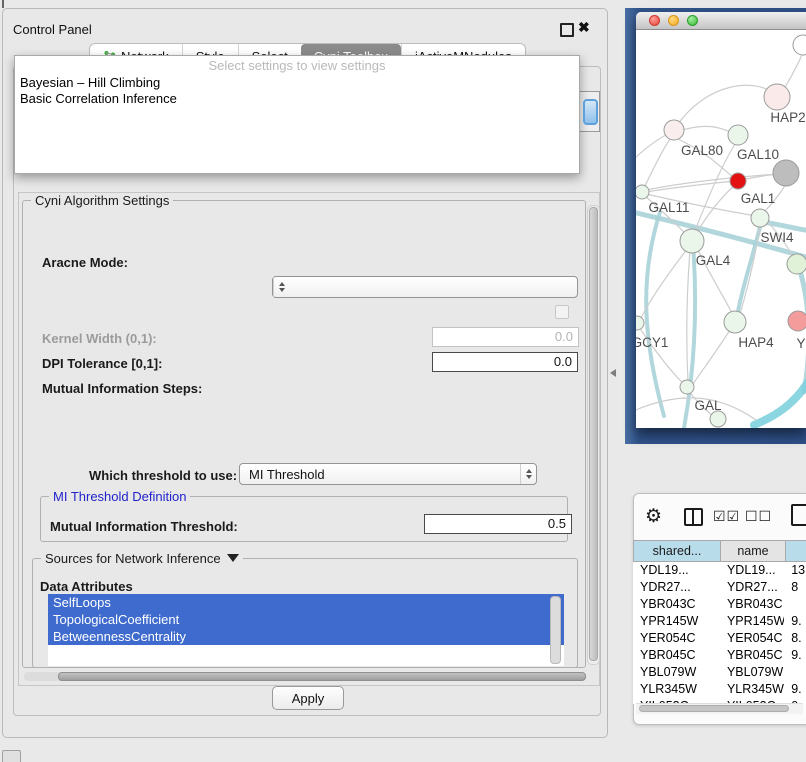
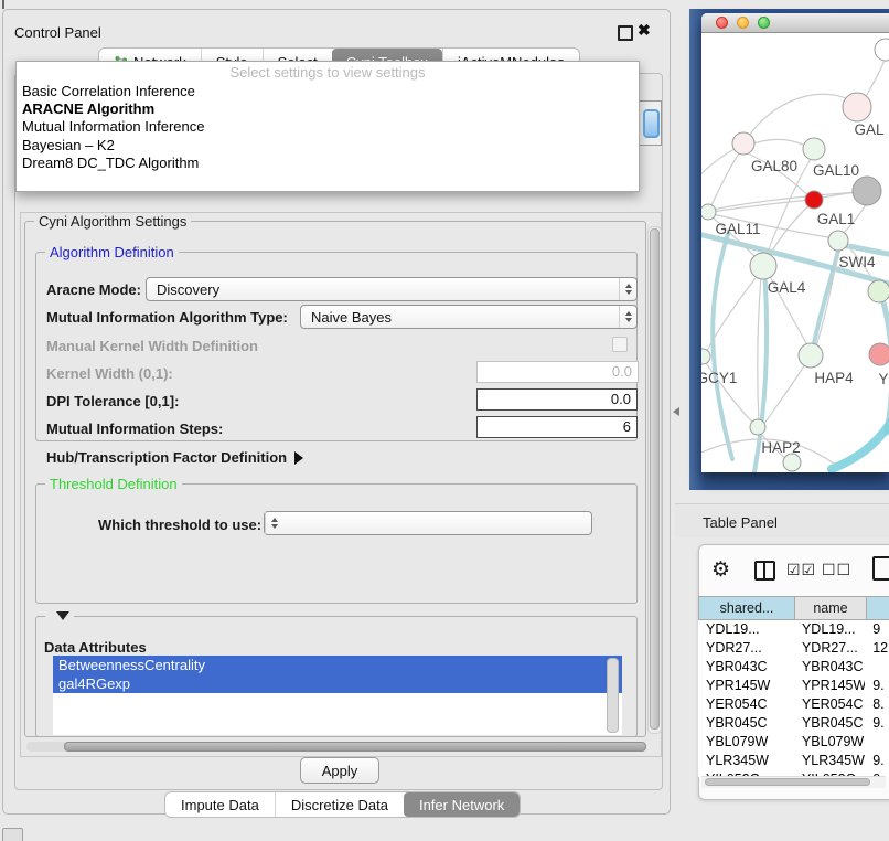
  Control Panel
  ✖
  Cyni Algorithm Settings
+ Algorithm Definition
  Aracne Mode:
+ Discovery
+ Mutual Information Algorithm Type:
+ Naive Bayes
+ Manual Kernel Width Definition
  Kernel Width (0,1):
  0.0
  DPI Tolerance [0,1]:
  0.0
  Mutual Information Steps:
+ 6
+ Hub/Transcription Factor Definition
+ Threshold Definition
  Which threshold to use:
- MI Threshold
- MI Threshold Definition
- Mutual Information Threshold:
- 0.5
- Sources for Network Inference
  Data Attributes
- SelfLoops
- TopologicalCoefficient
  BetweennessCentrality
+ gal4RGexp
  Apply
+ Impute Data
+ Discretize Data
+ Infer Network
  Select settings to view settings
- Bayesian – Hill Climbing
  Basic Correlation Inference
+ ARACNE Algorithm
+ Mutual Information Inference
+ Bayesian – K2
+ Dream8 DC_TDC Algorithm
- HAP2
+ GAL
  GAL80
  GAL10
  GAL1
  GAL11
  GAL4
  SWI4
  GCY1
  HAP4
  Y
- GAL
+ HAP2
+ Table Panel
  ⚙
  ☑☑
  ☐☐
  shared...
  name
  YDL19...
  YDL19...
- 13
+ 9
  YDR27...
  YDR27...
- 8
+ 12
  YBR043C
  YBR043C
  YPR145W
  YPR145W
  9.
  YER054C
  YER054C
  8.
  YBR045C
  YBR045C
  9.
  YBL079W
  YBL079W
  YLR345W
  YLR345W
  9.
